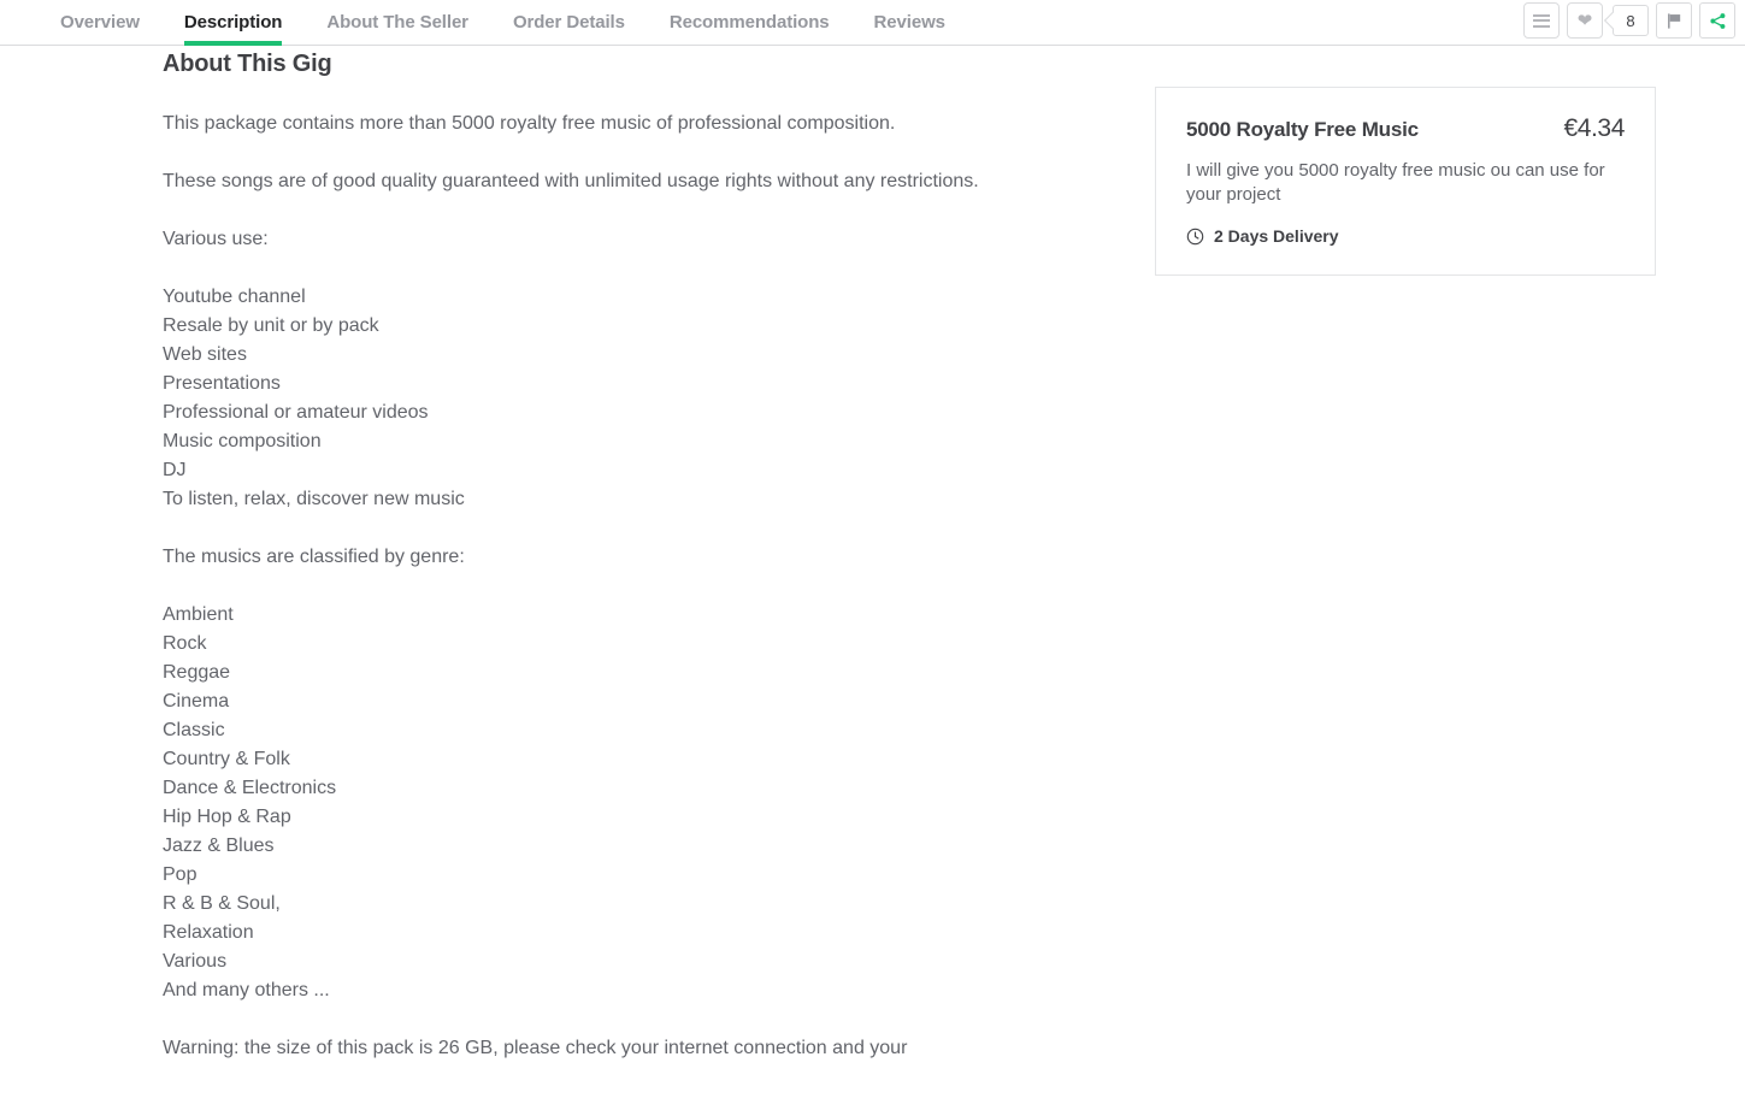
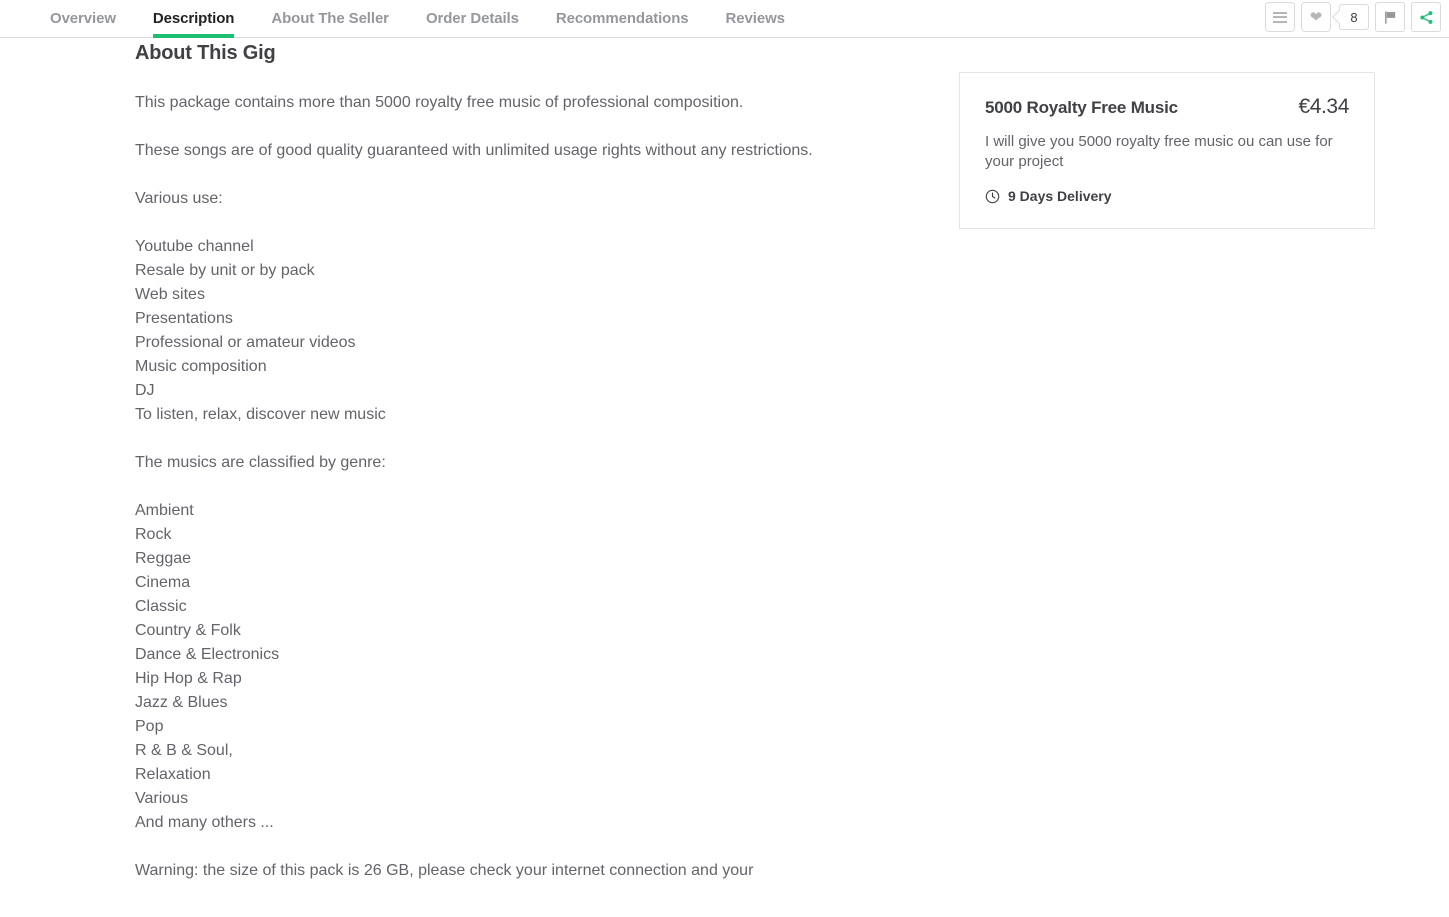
  Overview
  Description
  About The Seller
  Order Details
  Recommendations
  Reviews
  ❤
  8
  About This Gig
  This package contains more than 5000 royalty free music of professional composition.
  These songs are of good quality guaranteed with unlimited usage rights without any restrictions.
  Various use:
  Youtube channel
  Resale by unit or by pack
  Web sites
  Presentations
  Professional or amateur videos
  Music composition
  DJ
  To listen, relax, discover new music
  The musics are classified by genre:
  Ambient
  Rock
  Reggae
  Cinema
  Classic
  Country & Folk
  Dance & Electronics
  Hip Hop & Rap
  Jazz & Blues
  Pop
  R & B & Soul,
  Relaxation
  Various
  And many others ...
  Warning: the size of this pack is 26 GB, please check your internet connection and your
  5000 Royalty Free Music
  €4.34
  I will give you 5000 royalty free music ou can use for your project
- 2 Days Delivery
+ 9 Days Delivery
